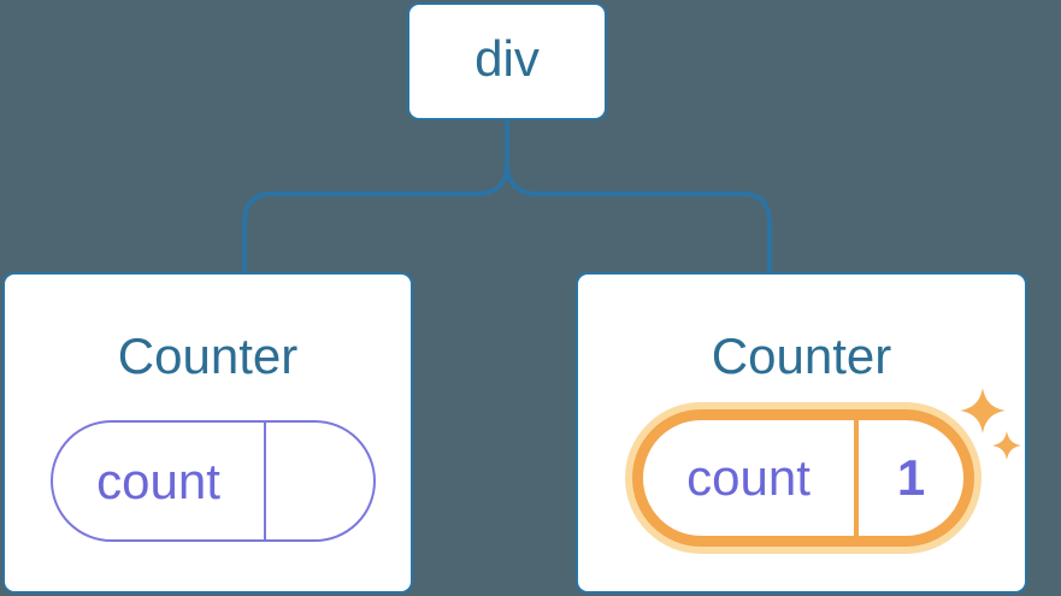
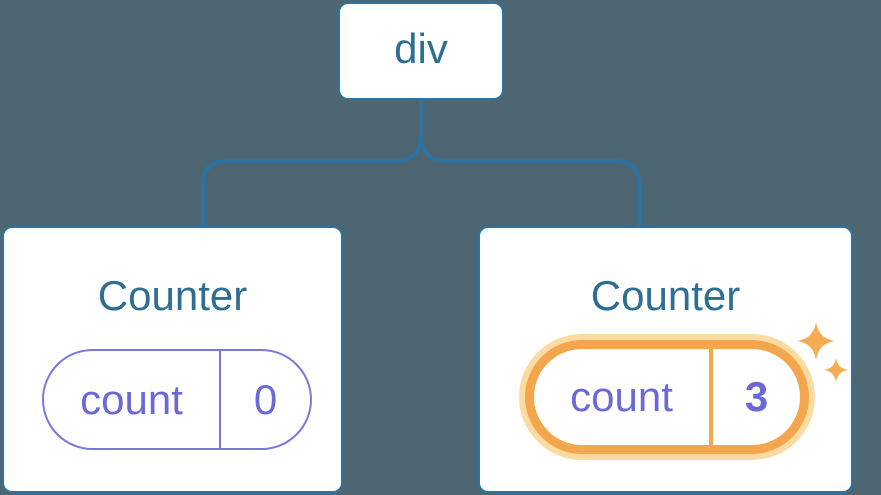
  div
  Counter
  count
+ 0
  Counter
  count
- 1
+ 3
